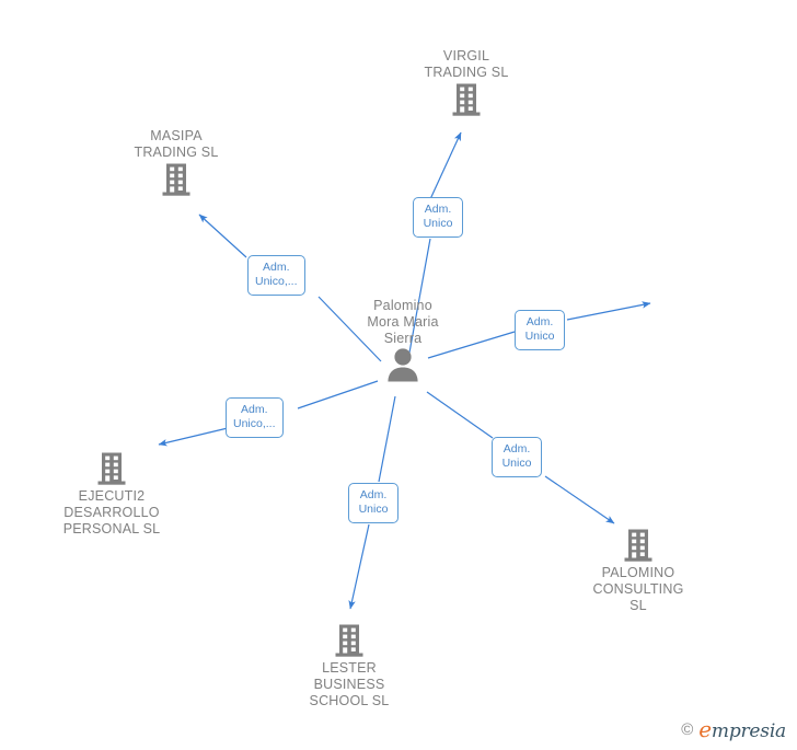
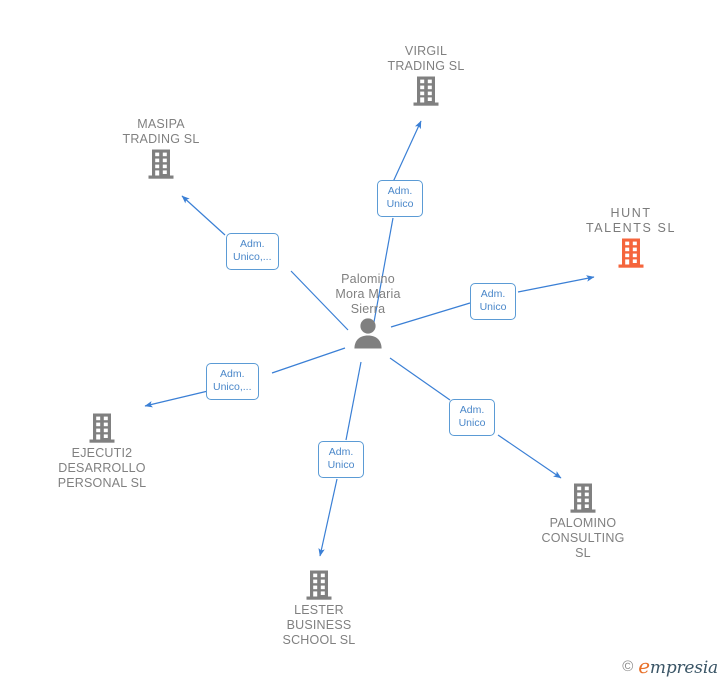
  Palomino
  Mora Maria
  Sierra
  VIRGIL
  TRADING SL
  MASIPA
  TRADING SL
+ HUNT
+ TALENTS SL
  EJECUTI2
  DESARROLLO
  PERSONAL SL
  LESTER
  BUSINESS
  SCHOOL SL
  PALOMINO
  CONSULTING
  SL
  Adm.
  Unico
  Adm.
  Unico,...
  Adm.
  Unico
  Adm.
  Unico,...
  Adm.
  Unico
  Adm.
  Unico
  ©
  empresia
